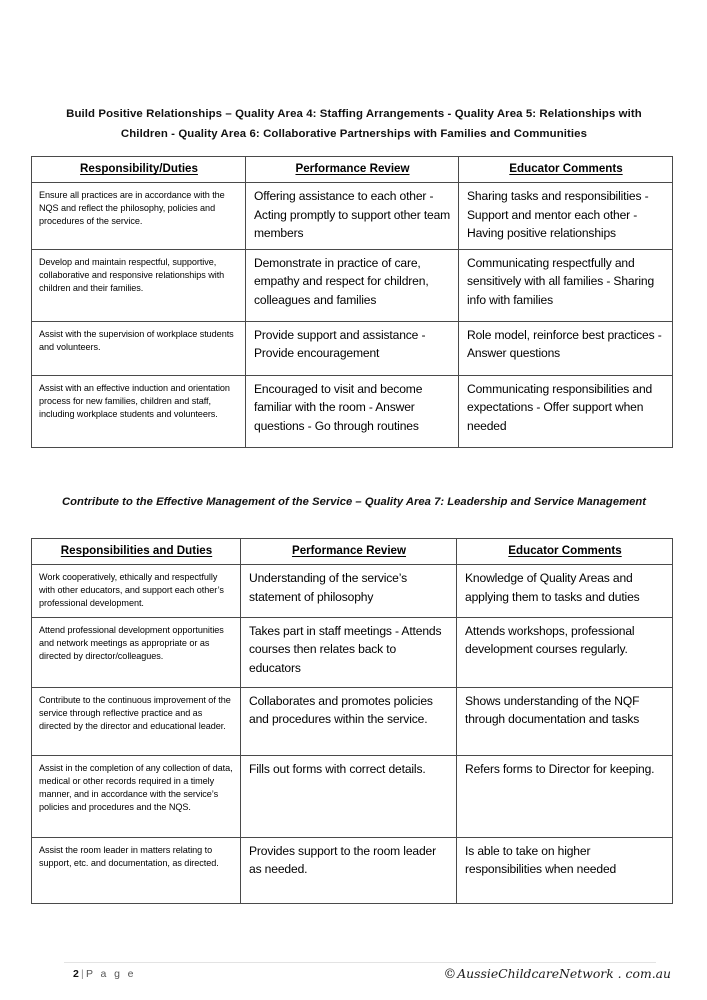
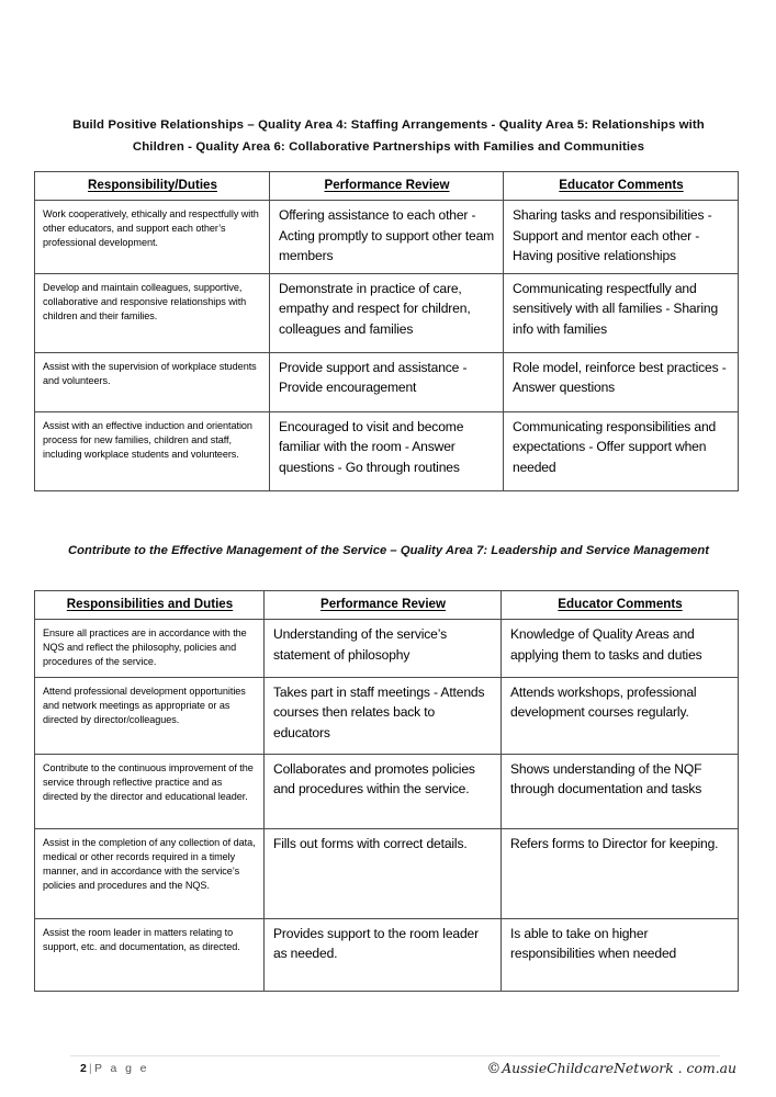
  Build Positive Relationships – Quality Area 4: Staffing Arrangements - Quality Area 5: Relationships with Children - Quality Area 6: Collaborative Partnerships with Families and Communities
  Responsibility/Duties	Performance Review	Educator Comments
- Ensure all practices are in accordance with the NQS and reflect the philosophy, policies and procedures of the service.	Offering assistance to each other - Acting promptly to support other team members	Sharing tasks and responsibilities - Support and mentor each other - Having positive relationships
+ Work cooperatively, ethically and respectfully with other educators, and support each other’s professional development.	Offering assistance to each other - Acting promptly to support other team members	Sharing tasks and responsibilities - Support and mentor each other - Having positive relationships
- Develop and maintain respectful, supportive, collaborative and responsive relationships with children and their families.	Demonstrate in practice of care, empathy and respect for children, colleagues and families	Communicating respectfully and sensitively with all families - Sharing info with families
+ Develop and maintain colleagues, supportive, collaborative and responsive relationships with children and their families.	Demonstrate in practice of care, empathy and respect for children, colleagues and families	Communicating respectfully and sensitively with all families - Sharing info with families
  Assist with the supervision of workplace students and volunteers.	Provide support and assistance - Provide encouragement	Role model, reinforce best practices - Answer questions
  Assist with an effective induction and orientation process for new families, children and staff, including workplace students and volunteers.	Encouraged to visit and become familiar with the room - Answer questions - Go through routines	Communicating responsibilities and expectations - Offer support when needed
  Contribute to the Effective Management of the Service – Quality Area 7: Leadership and Service Management
  Responsibilities and Duties	Performance Review	Educator Comments
- Work cooperatively, ethically and respectfully with other educators, and support each other’s professional development.	Understanding of the service’s statement of philosophy	Knowledge of Quality Areas and applying them to tasks and duties
+ Ensure all practices are in accordance with the NQS and reflect the philosophy, policies and procedures of the service.	Understanding of the service’s statement of philosophy	Knowledge of Quality Areas and applying them to tasks and duties
  Attend professional development opportunities and network meetings as appropriate or as directed by director/colleagues.	Takes part in staff meetings - Attends courses then relates back to educators	Attends workshops, professional development courses regularly.
  Contribute to the continuous improvement of the service through reflective practice and as directed by the director and educational leader.	Collaborates and promotes policies and procedures within the service.	Shows understanding of the NQF through documentation and tasks
  Assist in the completion of any collection of data, medical or other records required in a timely manner, and in accordance with the service’s policies and procedures and the NQS.	Fills out forms with correct details.	Refers forms to Director for keeping.
  Assist the room leader in matters relating to support, etc. and documentation, as directed.	Provides support to the room leader as needed.	Is able to take on higher responsibilities when needed
  2 | P a g e
  ©AussieChildcareNetwork . com.au
